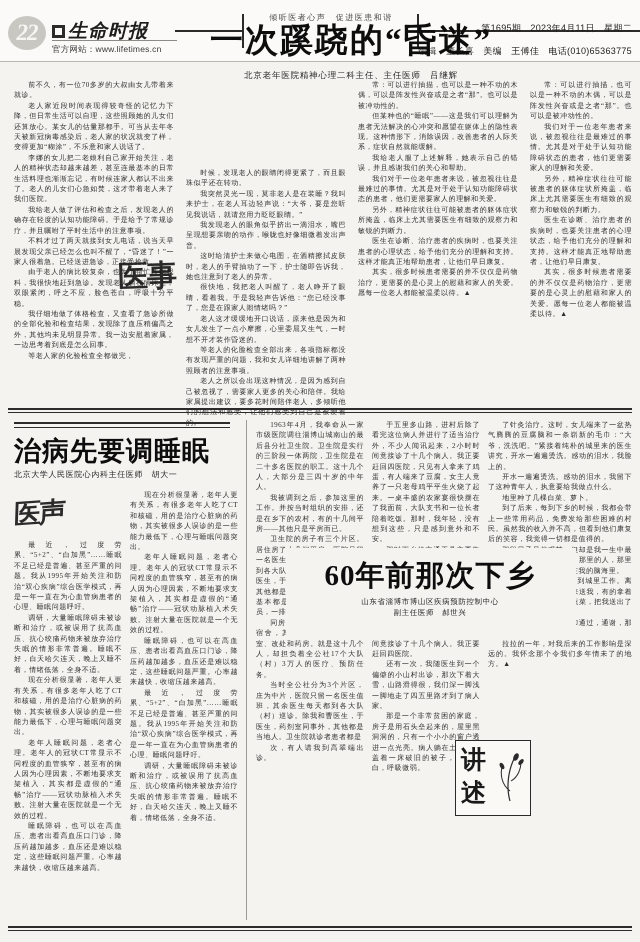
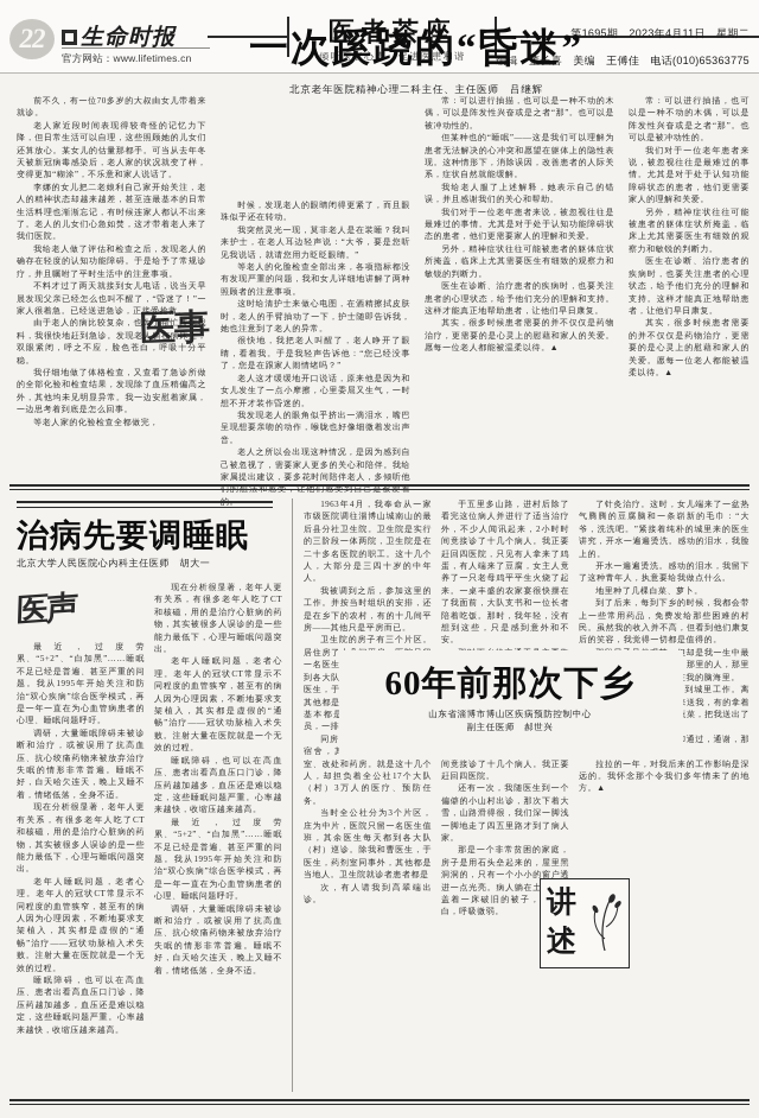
  22
  生命时报
  官方网站：www.lifetimes.cn
+ 医者茶座
  倾听医者心声 促进医患和谐
  第1695期 2023年4月11日 星期二
  编辑 董长喜 美编 王傅佳 电话(010)65363775
  一次蹊跷的“昏迷”
  北京老年医院精神心理二科主任、主任医师 吕继辉
  前不久，有一位70多岁的大叔由女儿带着来就诊。
  老人家近段时间表现得较奇怪的记忆力下降，但日常生活可以自理，这些照顾她的儿女们还算放心。某女儿的估量那都手。可当从去年冬天被新冠病毒感染后，老人家的状况就变了样，变得更加“糊涂”，不乐意和家人说话了。
  李娜的女儿把二老娘利自己家开始关注，老人的精神状态却越来越差，甚至连最基本的日常生活料理也渐渐忘记，有时候连家人都认不出来了。老人的儿女们心急如焚，这才带着老人来了我们医院。
  我给老人做了评估和检查之后，发现老人的确存在轻度的认知功能障碍。于是给予了常规诊疗，并且嘱咐了平时生活中的注意事项。
  不料才过了两天就接到女儿电话，说当天早晨发现父亲已经怎么也叫不醒了，“昏迷了！”一家人很着急。已经送进急诊，正接受抢救。
  由于老人的病比较复杂，也为了帮忙转到我科，我很快地赶到急诊。发现老人躺在病床上，双眼紧闭，呼之不应，脸色苍白，呼吸十分平稳。
  我仔细地做了体格检查，又查看了急诊所做的全部化验和检查结果，发现除了血压稍偏高之外，其他均未见明显异常。我一边安慰着家属，一边思考着到底是怎么回事。
  等老人家的化验检查全都做完，
  时候，发现老人的眼睛闭得更紧了，而且眼珠似乎还在转动。
  我突然灵光一现，莫非老人是在装睡？我叫来护士，在老人耳边轻声说：“大爷，要是您听见我说话，就请您用力眨眨眼睛。”
- 我发现老人的眼角似乎挤出一滴泪水，嘴巴呈现想要亲吻的动作，喉咙也好像细微着发出声音。
+ 等老人的化脸检查全部出来，各项指标都没有发现严重的问题，我和女儿详细地讲解了两种照顾者的注意事项。
  这时给清护士来做心电图，在酒精擦拭皮肤时，老人的手臂抽动了一下，护士随即告诉我，她也注意到了老人的异常。
  很快地，我把老人叫醒了，老人睁开了眼睛，看着我。于是我轻声告诉他：“您已经没事了，您是在跟家人闹情绪吗？”
  老人这才缓缓地开口说话，原来他是因为和女儿发生了一点小摩擦，心里委屈又生气，一时想不开才装作昏迷的。
- 等老人的化脸检查全部出来，各项指标都没有发现严重的问题，我和女儿详细地讲解了两种照顾者的注意事项。
+ 我发现老人的眼角似乎挤出一滴泪水，嘴巴呈现想要亲吻的动作，喉咙也好像细微着发出声音。
  老人之所以会出现这种情况，是因为感到自己被忽视了，需要家人更多的关心和陪伴。我给家属提出建议，要多花时间陪伴老人，多倾听他
  常：可以进行抽描，也可以是一种不动的木偶，可以是阵发性兴奋或是之者“那”。也可以是被冲动性的。
  但某种也的“睡眠”——这是我们可以理解为患者无法解决的心冲突和愿望在躯体上的隐性表现。这种情形下，消除误因，改善患者的人际关系，症状自然就能缓解。
  我给老人服了上述解释，她表示自己的错误，并且感谢我们的关心和帮助。
  我们对于一位老年患者来说，被忽视往往是最难过的事情。尤其是对于处于认知功能障碍状态的患者，他们更需要家人的理解和关爱。
  另外，精神症状往往可能被患者的躯体症状所掩盖，临床上尤其需要医生有细致的观察力和敏锐的判断力。
  医生在诊断、治疗患者的疾病时，也要关注患者的心理状态，给予他们充分的理解和支持。这样才能真正地帮助患者，让他们早日康复。
  其实，很多时候患者需要的并不仅仅是药物治疗，更需要的是心灵上的慰藉和家人的关爱。愿每一位老人都能被温柔以待。▲
  常：可以进行抽描，也可以是一种不动的木偶，可以是阵发性兴奋或是之者“那”。也可以是被冲动性的。
  我们对于一位老年患者来说，被忽视往往是最难过的事情。尤其是对于处于认知功能障碍状态的患者，他们更需要家人的理解和关爱。
  另外，精神症状往往可能被患者的躯体症状所掩盖，临床上尤其需要医生有细致的观察力和敏锐的判断力。
  医生在诊断、治疗患者的疾病时，也要关注患者的心理状态，给予他们充分的理解和支持。这样才能真正地帮助患者，让他们早日康复。
  其实，很多时候患者需要的并不仅仅是药物治疗，更需要的是心灵上的慰藉和家人的关爱。愿每一位老人都能被温柔以待。▲
  治病先要调睡眠
  北京大学人民医院心内科主任医师 胡大一
  最近，过度劳累、“5+2”、“白加黑”……睡眠不足已经是普遍、甚至严重的问题。我从1995年开始关注和防治“双心疾病”综合医学模式，再是一年一直在为心血管病患者的心理、睡眠问题呼吁。
  调研，大量睡眠障碍未被诊断和治疗，或被误用了抗高血压、抗心绞痛药物来被放弃治疗失眠的情形非常普遍。睡眠不好，白天哈欠连天，晚上又睡不着，情绪低落，全身不适。
  现在分析很显著，老年人更有关系，有很多老年人吃了CT和核磁，用的是治疗心脏病的药物，其实被很多人误诊的是一些能力最低下，心理与睡眠问题突出。
  老年人睡眠问题，老者心理。老年人的冠状CT常显示不同程度的血管狭窄，甚至有的病人因为心理因素，不断地要求支架植入，其实都是虚假的“通畅”治疗——冠状动脉植入术失败。注射大量在医院就是一个无效的过程。
  睡眠障碍，也可以在高血压、患者出看高血压口门诊，降压药越加越多，血压还是难以稳定，这些睡眠问题严重。心率越来越快，收缩压越来越高。
  现在分析很显著，老年人更有关系，有很多老年人吃了CT物，其实被很多人误诊的是一些能力最低下，心理与睡眠问题突出。
  老年人睡眠问题，老者心理。老年人的冠状CT常显示不同程度的血管狭窄，甚至有的病人因为心理因素，不断地要求支架植入，其实都是虚假的“通畅”治疗——冠状动脉植入术失败。注射大量在医院就是一个无效的过程。
  睡眠障碍，也可以在高血压、患者出看高血压口门诊，降压药越加越多，血压还是难以稳定，这些睡眠问题严重。心率越来越快，收缩压越来越高。
  最近，过度劳累、“5+2”、“白加黑”……睡眠不足已经是普遍、甚至严重的问题。我从1995年开始关注和防治“双心疾病”综合医学模式，再是一年一直在为心血管病患者的心理、睡眠问题呼吁。
  调研，大量睡眠障碍未被诊断和治疗，或被误用了抗高血压、抗心绞痛药物来被放弃治疗失眠的情形非常普遍。睡眠不好，白天哈欠连天，晚上又睡不着，情绪低落，全身不适。
  1963年4月，我奉命从一家市级医院调往淄博山城南山的最后县分社卫生院。卫生院是实行的三阶段一体两院，卫生院是在二十多名医院的职工。这十几个人，大部分是三四十岁的中年人。
  我被调到之后，参加这里的是在乡下的农村，有的十几间平房——其他只是平房而已。
  同房宿舍，室、改处和药房。就是这十几个人，却担负着全公社17个大队（村）3万人的医疗、预防任务。
  当时全公社分为3个片区，庄为中片，医院只留一名医生值班，其余医生每天都到各大队（村）巡诊。除我和曹医生，于医生，药剂室同事外，其他都是当地人。卫生院就诊者患者都是
  次，有人请我到高翠端出诊。
  于五里多山路，进村后除了看完这位病人并进行了适当治疗外，不少人闻讯起来，2小时时间竟接诊了十几个病人。我正要赶回四医院，只见有人拿来了鸡蛋，有人端来了豆腐，女主人竟养了一只老母鸡平平生火烧了起来。一桌丰盛的农家宴很快摆在陪着吃饭。那时，我年轻，没有想到这些，只是感到意外和不安。
  还有一次，我随医生到一个偏僻的小山村出诊，那次下着大雪，山路滑得很，我们深一脚浅一脚地走了四五里路才到了病人家。
  那是一个非常贫困的家庭，房子是用石头垒起来的，屋里黑洞洞的，只有一个小小的窗户透进一点光亮。病人躺在土盖着一床破旧的被子，白，呼吸微弱。
  了针灸治疗。这时，女儿端来了一盆热气腾腾的豆腐脑和一条崭新的毛巾：“大爷，洗洗吧。”紧接着纯朴的城里来的医生讲究，开水一遍遍烫洗。感动的泪水，我脸上的。
  开水一遍遍烫洗。感动的泪水，我留下了这种青年人，执意要给我做点什么。
  地里种了几棵白菜、萝卜。
  上一些常用药品，免费发给那些困难的村民。虽然我的收入并不高，但看到他们康复后的笑容，我觉得一切都是值得的。
  拉拉的一年，对我后来的工作影响是深远的。我怀念那个令我们多年情未了的地方。▲
  60年前那次下乡
  山东省淄博市博山区疾病预防控制中心
  副主任医师 郝世兴
  讲
  述
